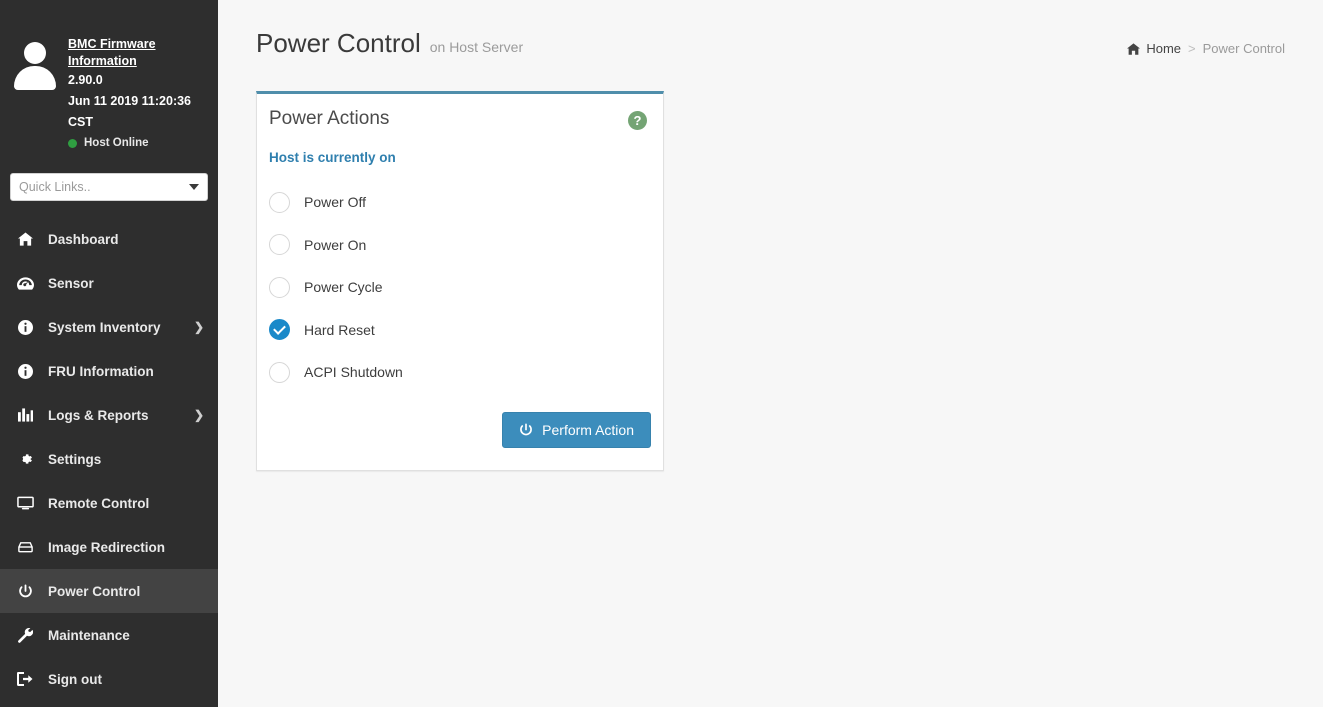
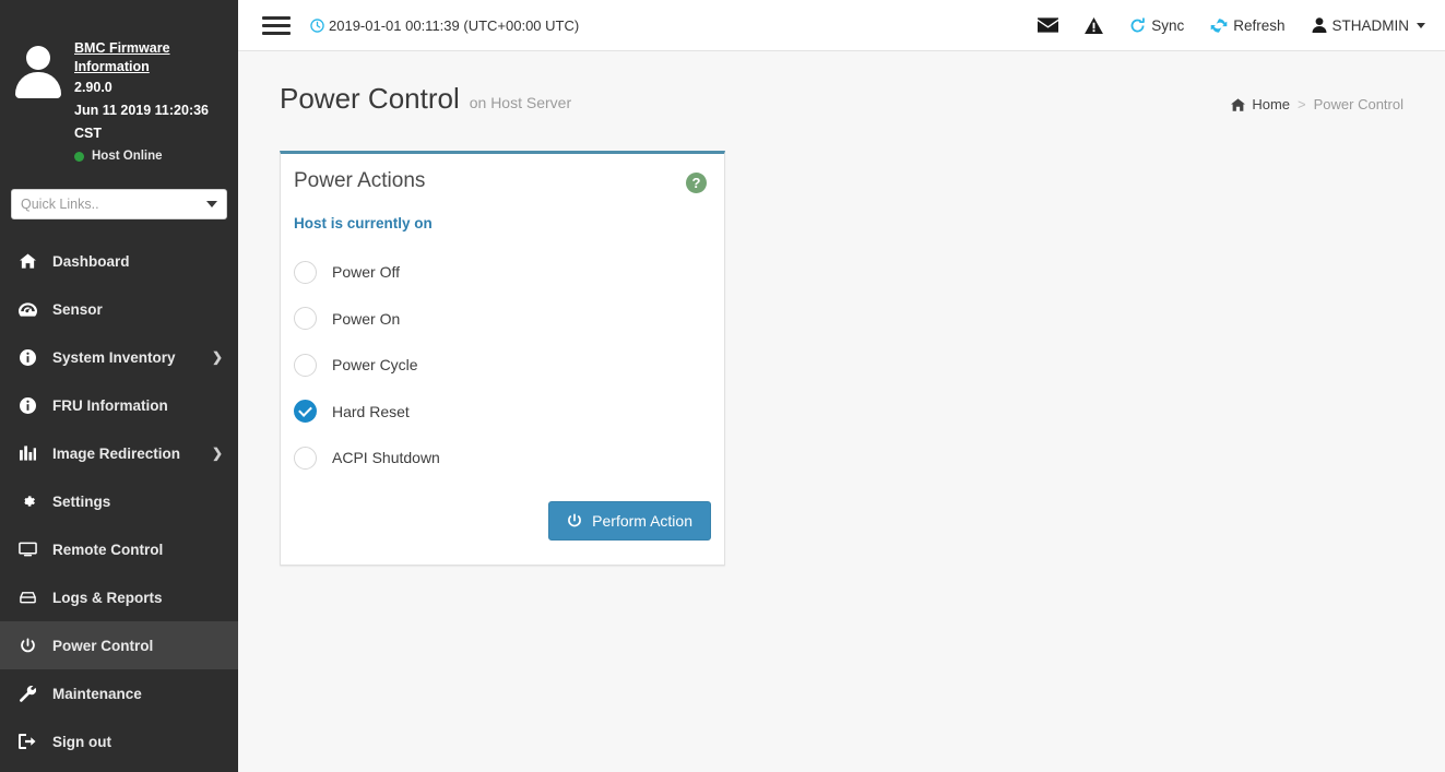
  BMC Firmware Information
  2.90.0
  Jun 11 2019 11:20:36 CST
  Host Online
  Quick Links..
  Dashboard
  Sensor
  System Inventory
  ❯
  FRU Information
- Logs & Reports
+ Image Redirection
  ❯
  Settings
  Remote Control
- Image Redirection
+ Logs & Reports
  Power Control
  Maintenance
  Sign out
+ 2019-01-01 00:11:39 (UTC+00:00 UTC)
+ Sync
+ Refresh
+ STHADMIN
  Power Control
  on Host Server
  Home
  >
  Power Control
  Power Actions
  ?
  Host is currently on
  Power Off
  Power On
  Power Cycle
  Hard Reset
  ACPI Shutdown
  Perform Action
